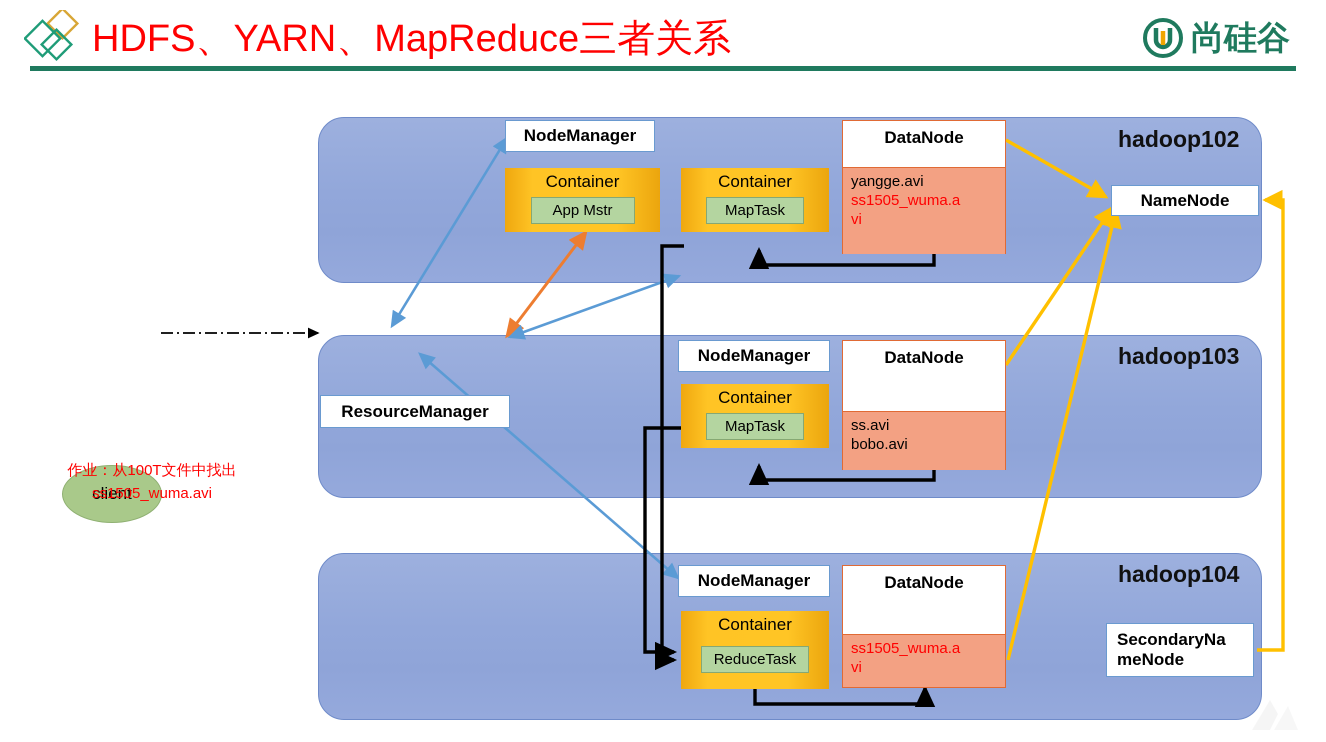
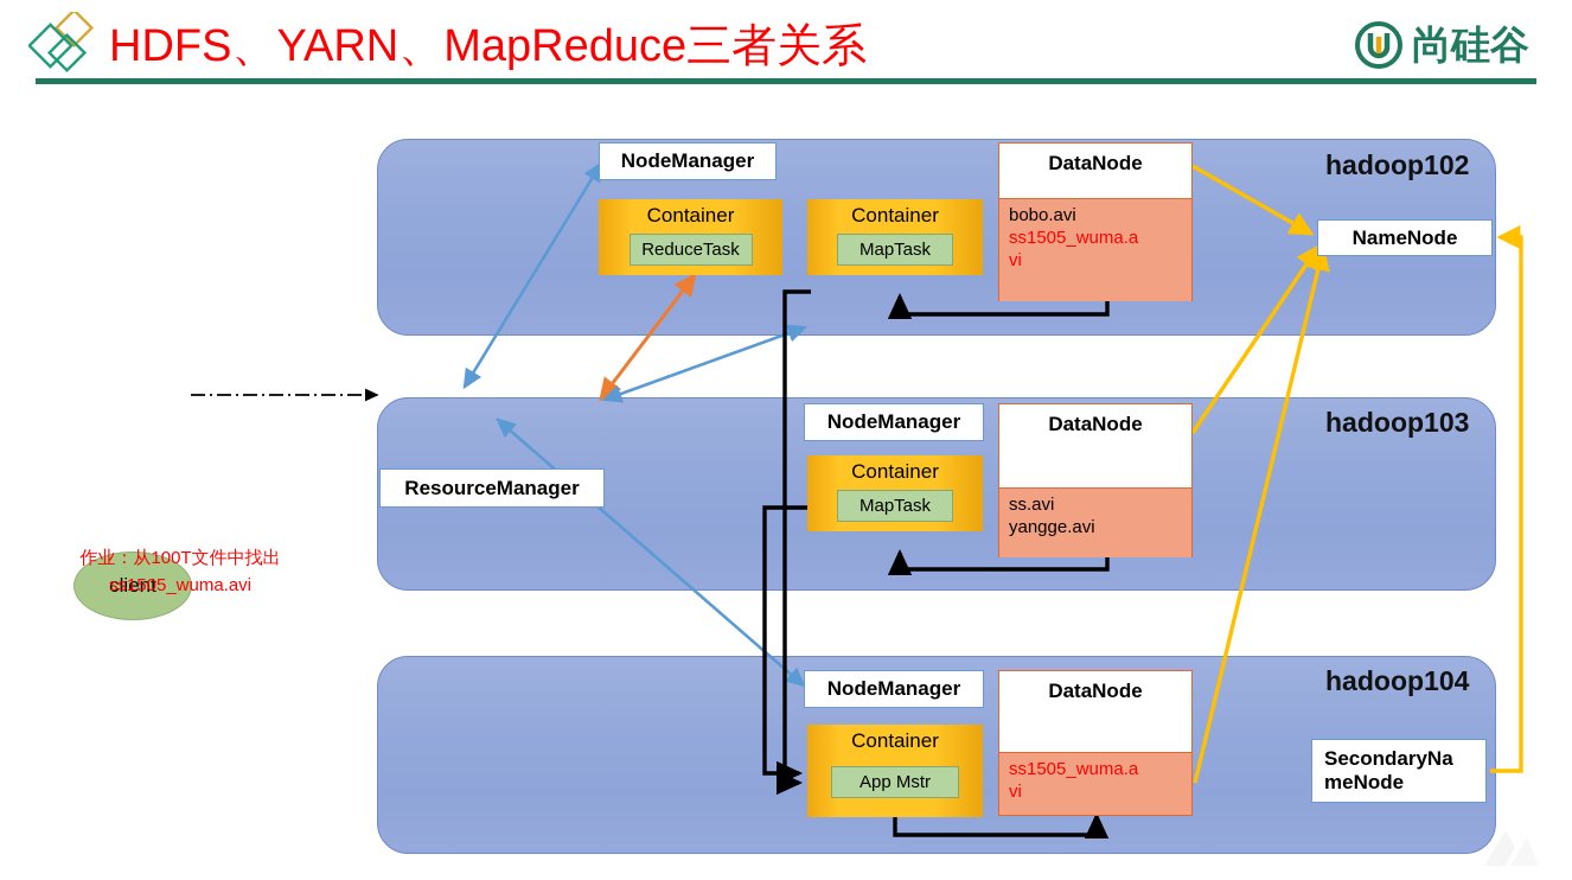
  HDFS、YARN、MapReduce三者关系
  尚硅谷
  hadoop102
  hadoop103
  hadoop104
  client
  作业：从100T文件中找出
  ss1505_wuma.avi
  NodeManager
  Container
- App Mstr
+ ReduceTask
  Container
  MapTask
  DataNode
- yangge.avi
+ bobo.avi
  ss1505_wuma.a
  vi
  NameNode
  ResourceManager
  NodeManager
  Container
  MapTask
  DataNode
  ss.avi
- bobo.avi
+ yangge.avi
  NodeManager
  Container
- ReduceTask
+ App Mstr
  DataNode
  ss1505_wuma.a
  vi
  SecondaryNa
  meNode
